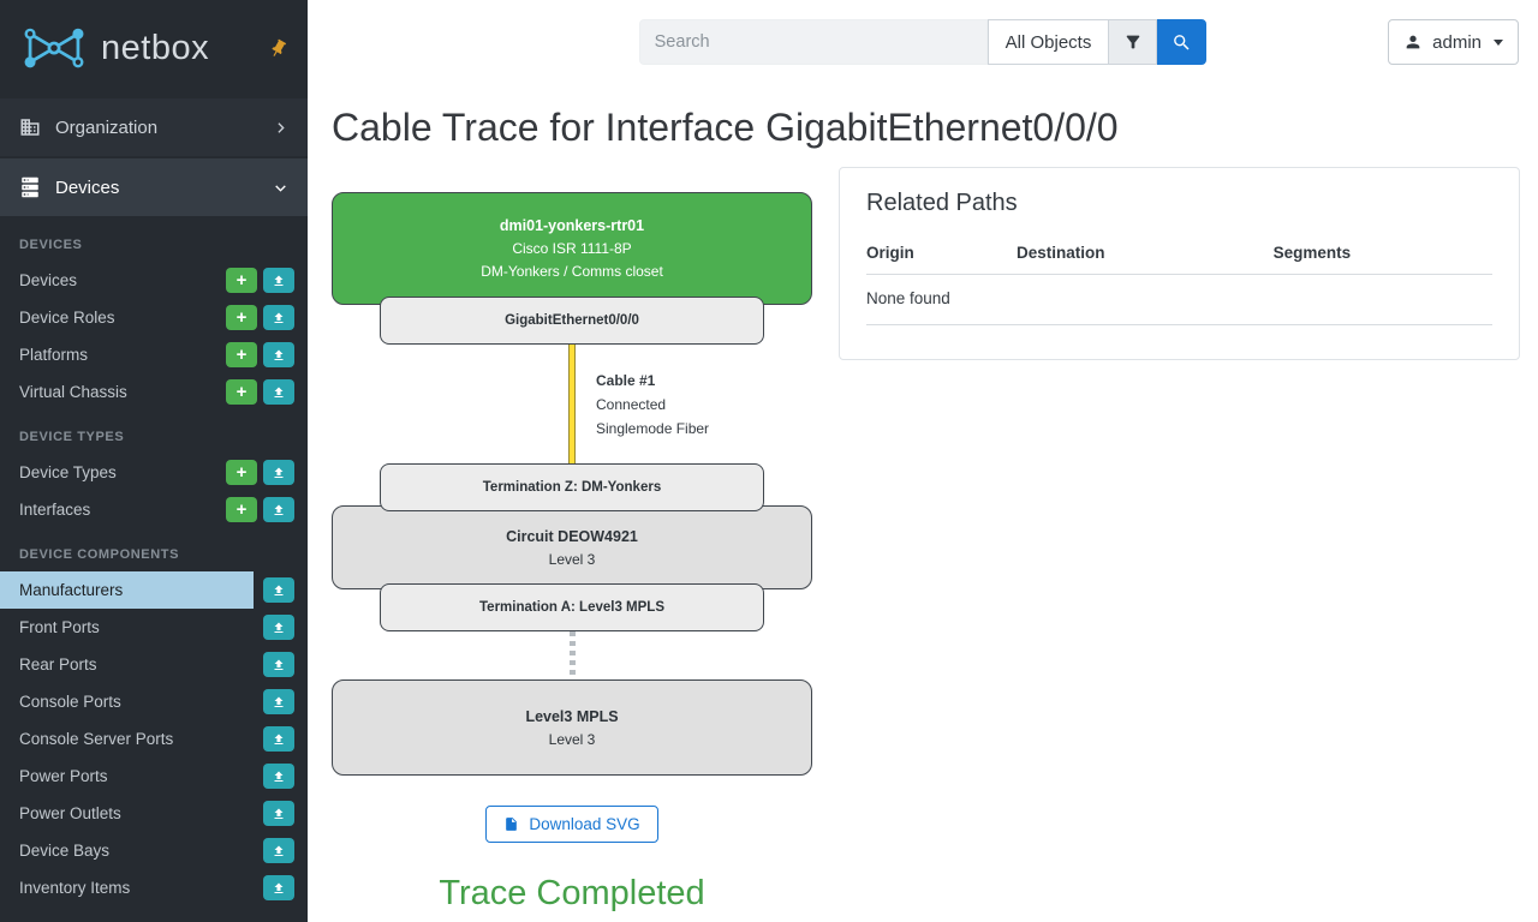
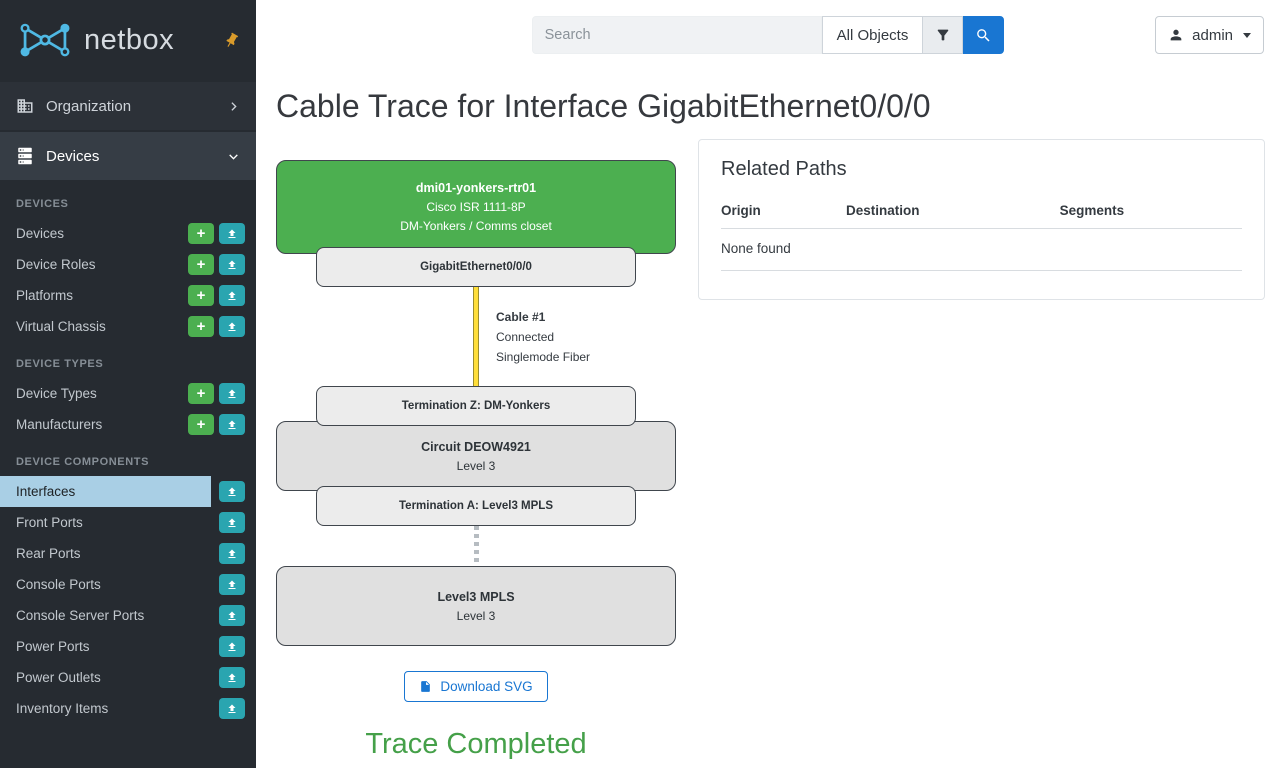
  netbox
  Organization
  Devices
  DEVICES
  Devices
  +
  Device Roles
  +
  Platforms
  +
  Virtual Chassis
  +
  DEVICE TYPES
  Device Types
  +
- Interfaces
+ Manufacturers
  +
  DEVICE COMPONENTS
- Manufacturers
+ Interfaces
  Front Ports
  Rear Ports
  Console Ports
  Console Server Ports
  Power Ports
  Power Outlets
- Device Bays
  Inventory Items
  Search
  All Objects
  admin
  Cable Trace for Interface GigabitEthernet0/0/0
  dmi01-yonkers-rtr01
  Cisco ISR 1111-8P
  DM-Yonkers / Comms closet
  GigabitEthernet0/0/0
  Cable #1
  Connected
  Singlemode Fiber
  Termination Z: DM-Yonkers
  Circuit DEOW4921
  Level 3
  Termination A: Level3 MPLS
  Level3 MPLS
  Level 3
  Download SVG
  Trace Completed
  Related Paths
  Origin	Destination	Segments
  None found
